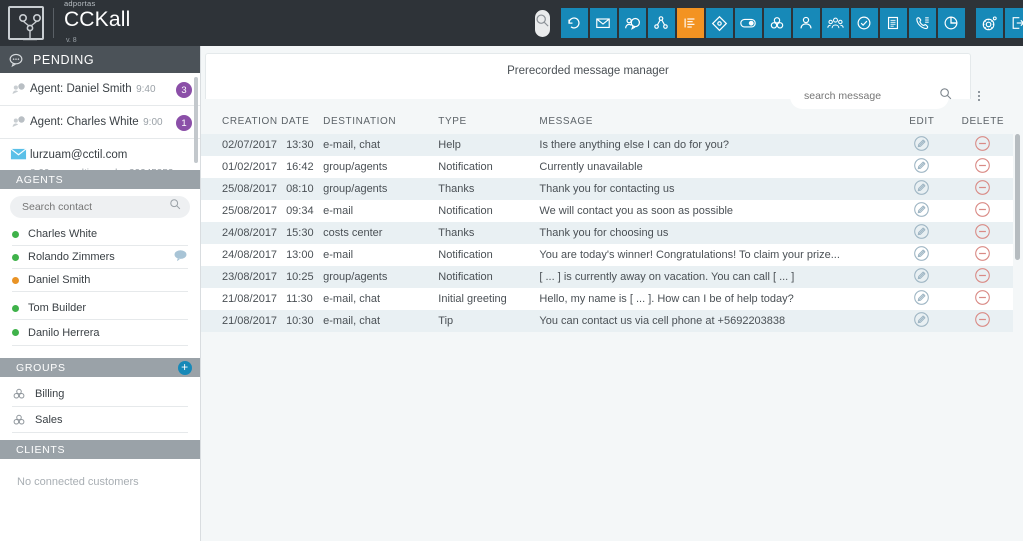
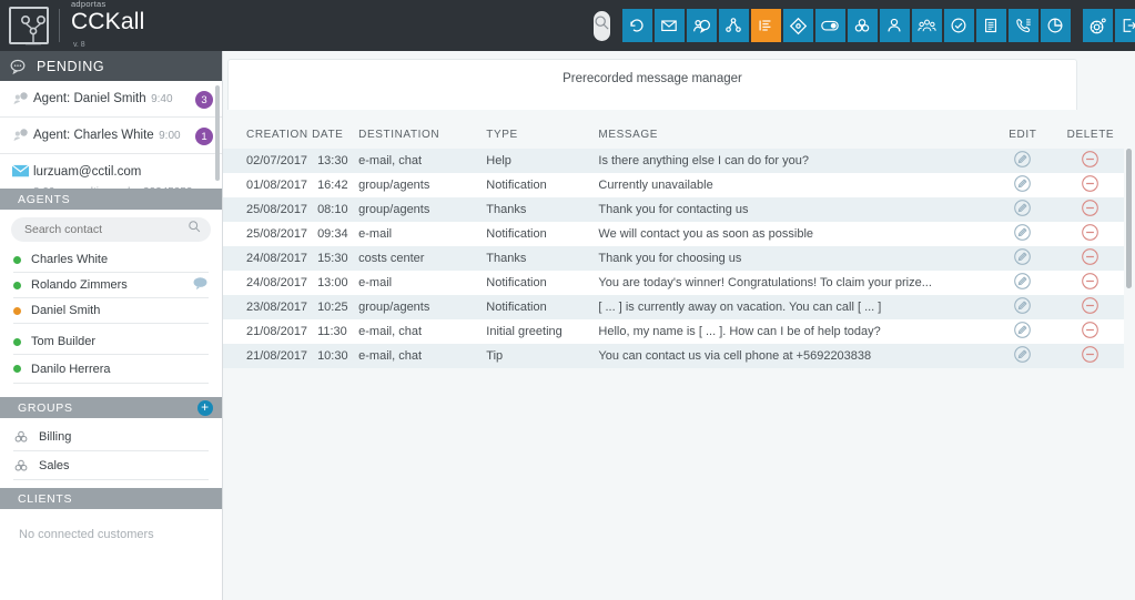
  adportas
  PENDING
  Agent: Daniel Smith 9:40
  3
  Agent: Charles White 9:00
  1
  AGENTS
  Search contact
  Charles White
  Rolando Zimmers
  Daniel Smith
  Tom Builder
  Danilo Herrera
  GROUPS
  +
  Billing
  Sales
  CLIENTS
  No connected customers
  Prerecorded message manager
- search message
  CREATION DATE	DESTINATION	TYPE	MESSAGE	EDIT	DELETE
  02/07/2017 13:30	e-mail, chat	Help	Is there anything else I can do for you?
- 01/02/2017 16:42	group/agents	Notification	Currently unavailable
+ 01/08/2017 16:42	group/agents	Notification	Currently unavailable
  25/08/2017 08:10	group/agents	Thanks	Thank you for contacting us
  25/08/2017 09:34	e-mail	Notification	We will contact you as soon as possible
  24/08/2017 15:30	costs center	Thanks	Thank you for choosing us
  24/08/2017 13:00	e-mail	Notification	You are today's winner! Congratulations! To claim your prize...
  23/08/2017 10:25	group/agents	Notification	[ ... ] is currently away on vacation. You can call [ ... ]
  21/08/2017 11:30	e-mail, chat	Initial greeting	Hello, my name is [ ... ]. How can I be of help today?
  21/08/2017 10:30	e-mail, chat	Tip	You can contact us via cell phone at +5692203838
